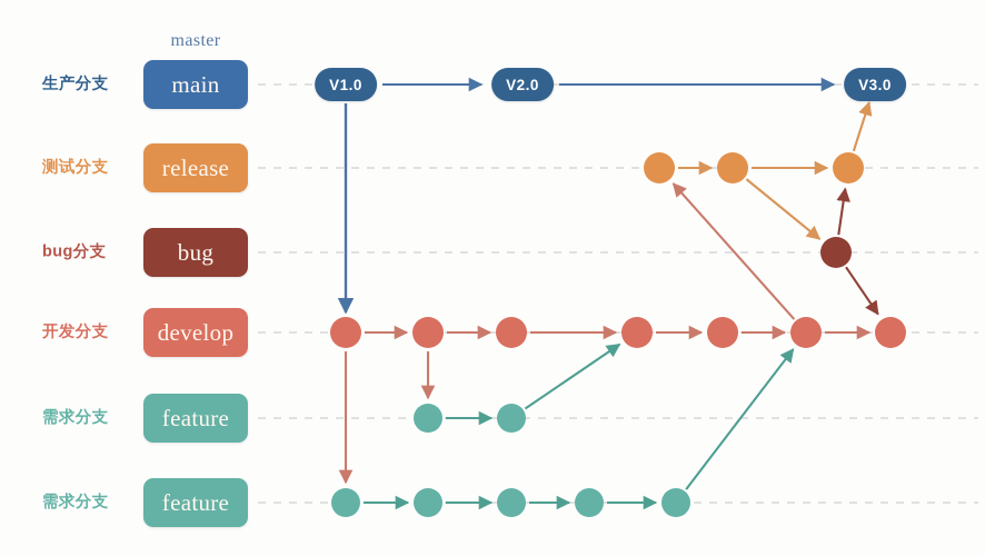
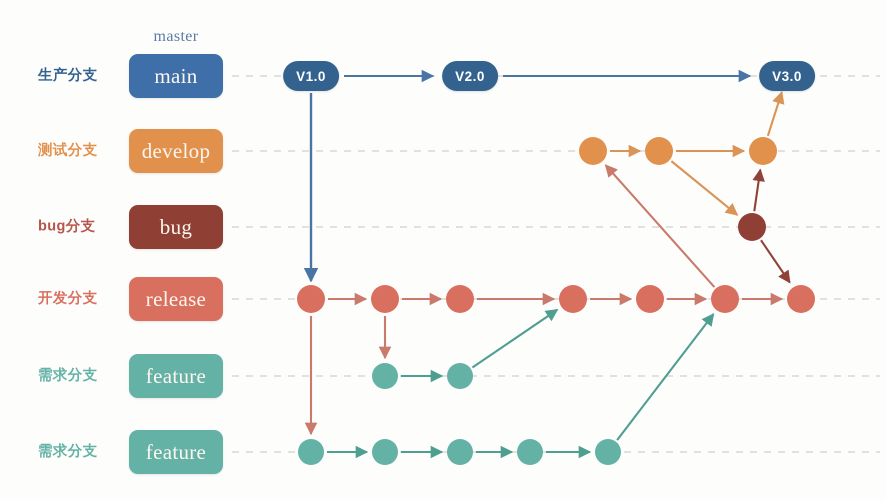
  生产分支
  测试分支
  bug分支
  开发分支
  需求分支
  需求分支
  main
- release
+ develop
  bug
- develop
+ release
  feature
  feature
  master
  V1.0
  V2.0
  V3.0
